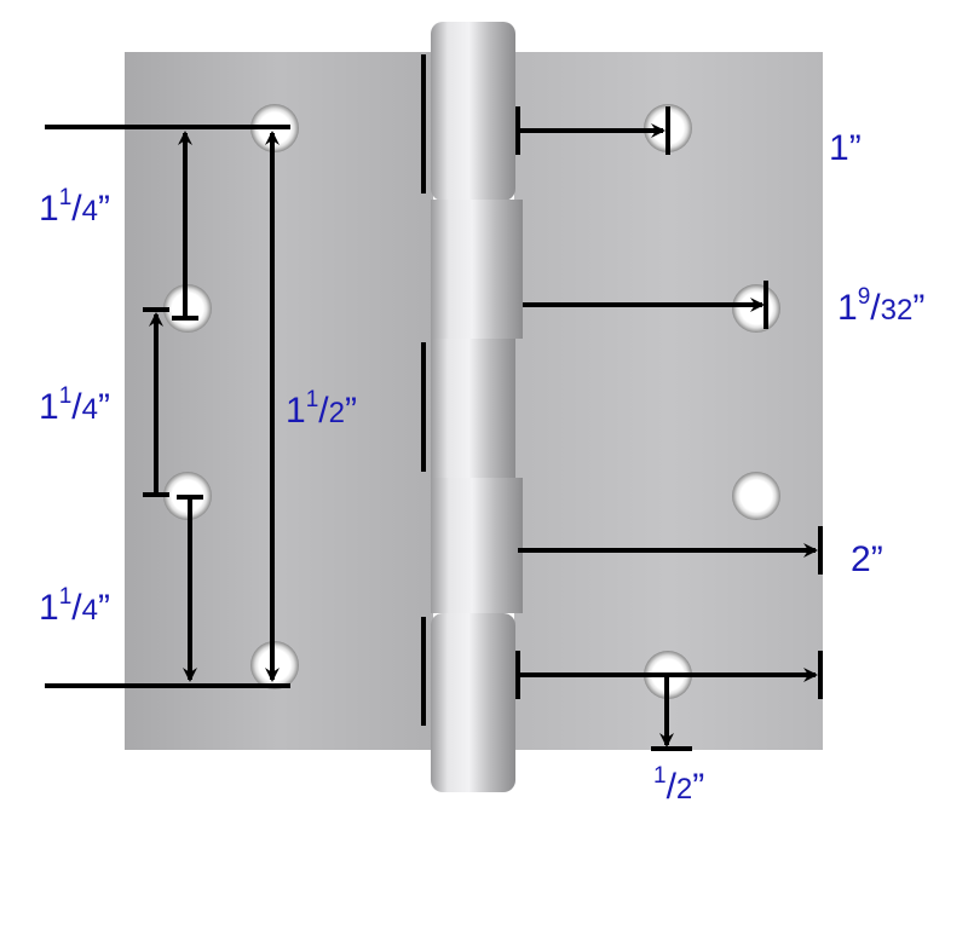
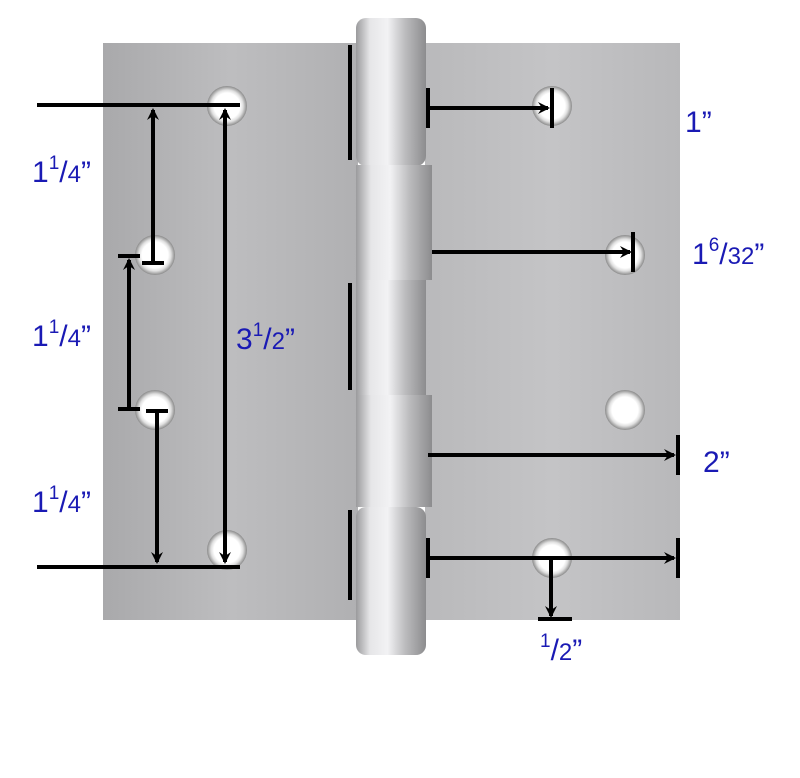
  11/4”
  11/4”
  11/4”
- 11/2”
+ 31/2”
  1”
- 19/32”
+ 16/32”
  2”
  1/2”
